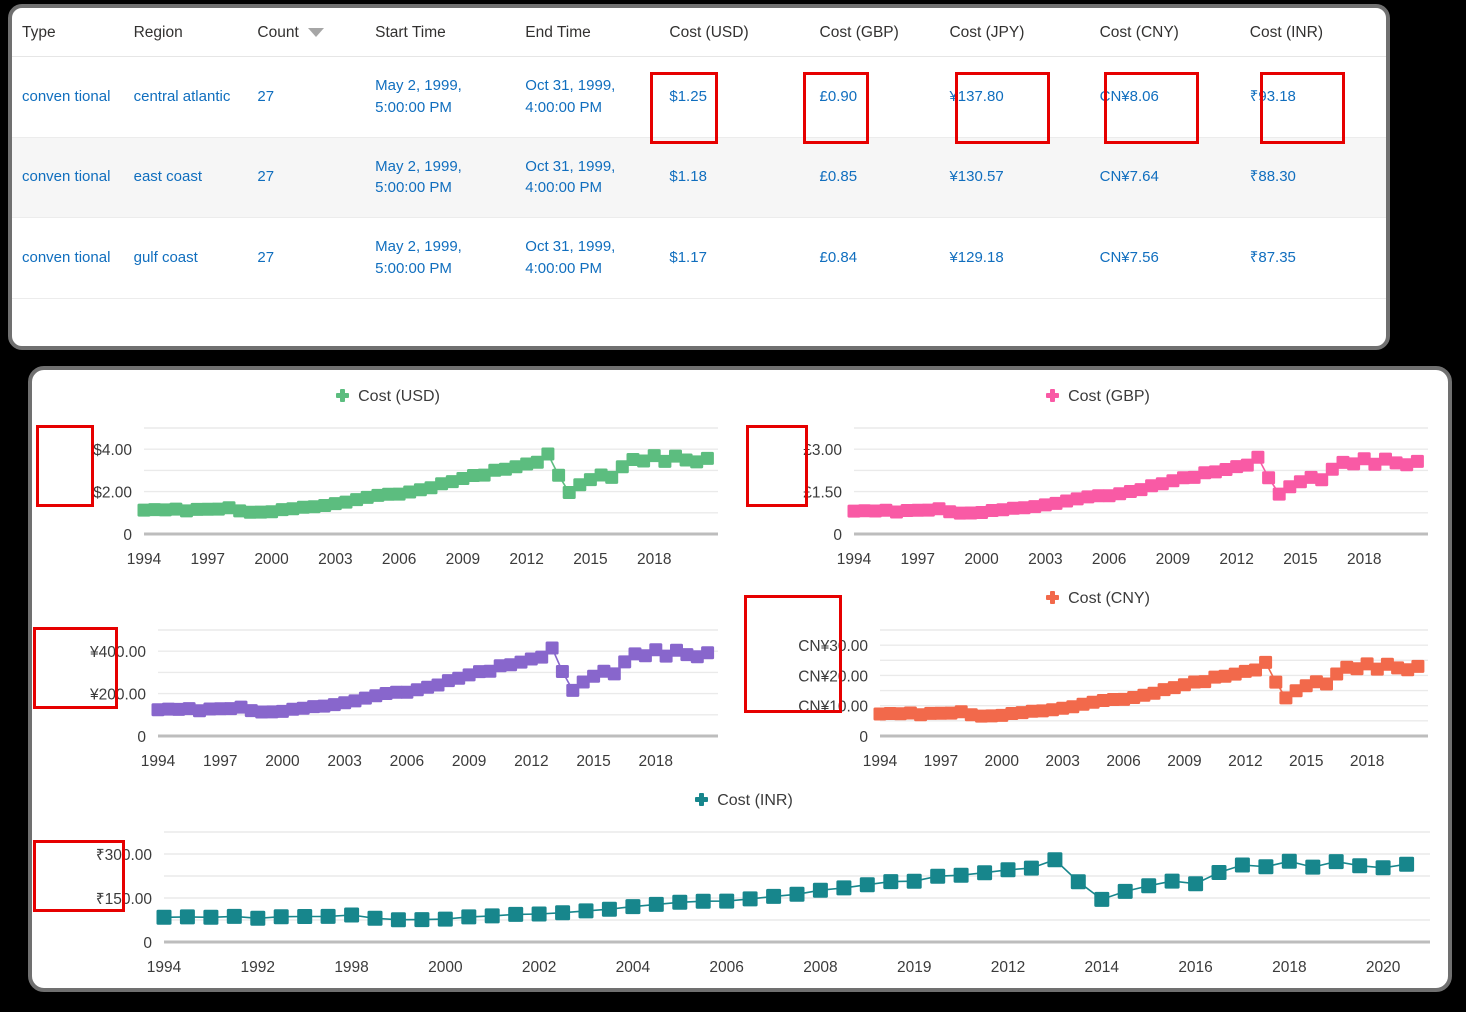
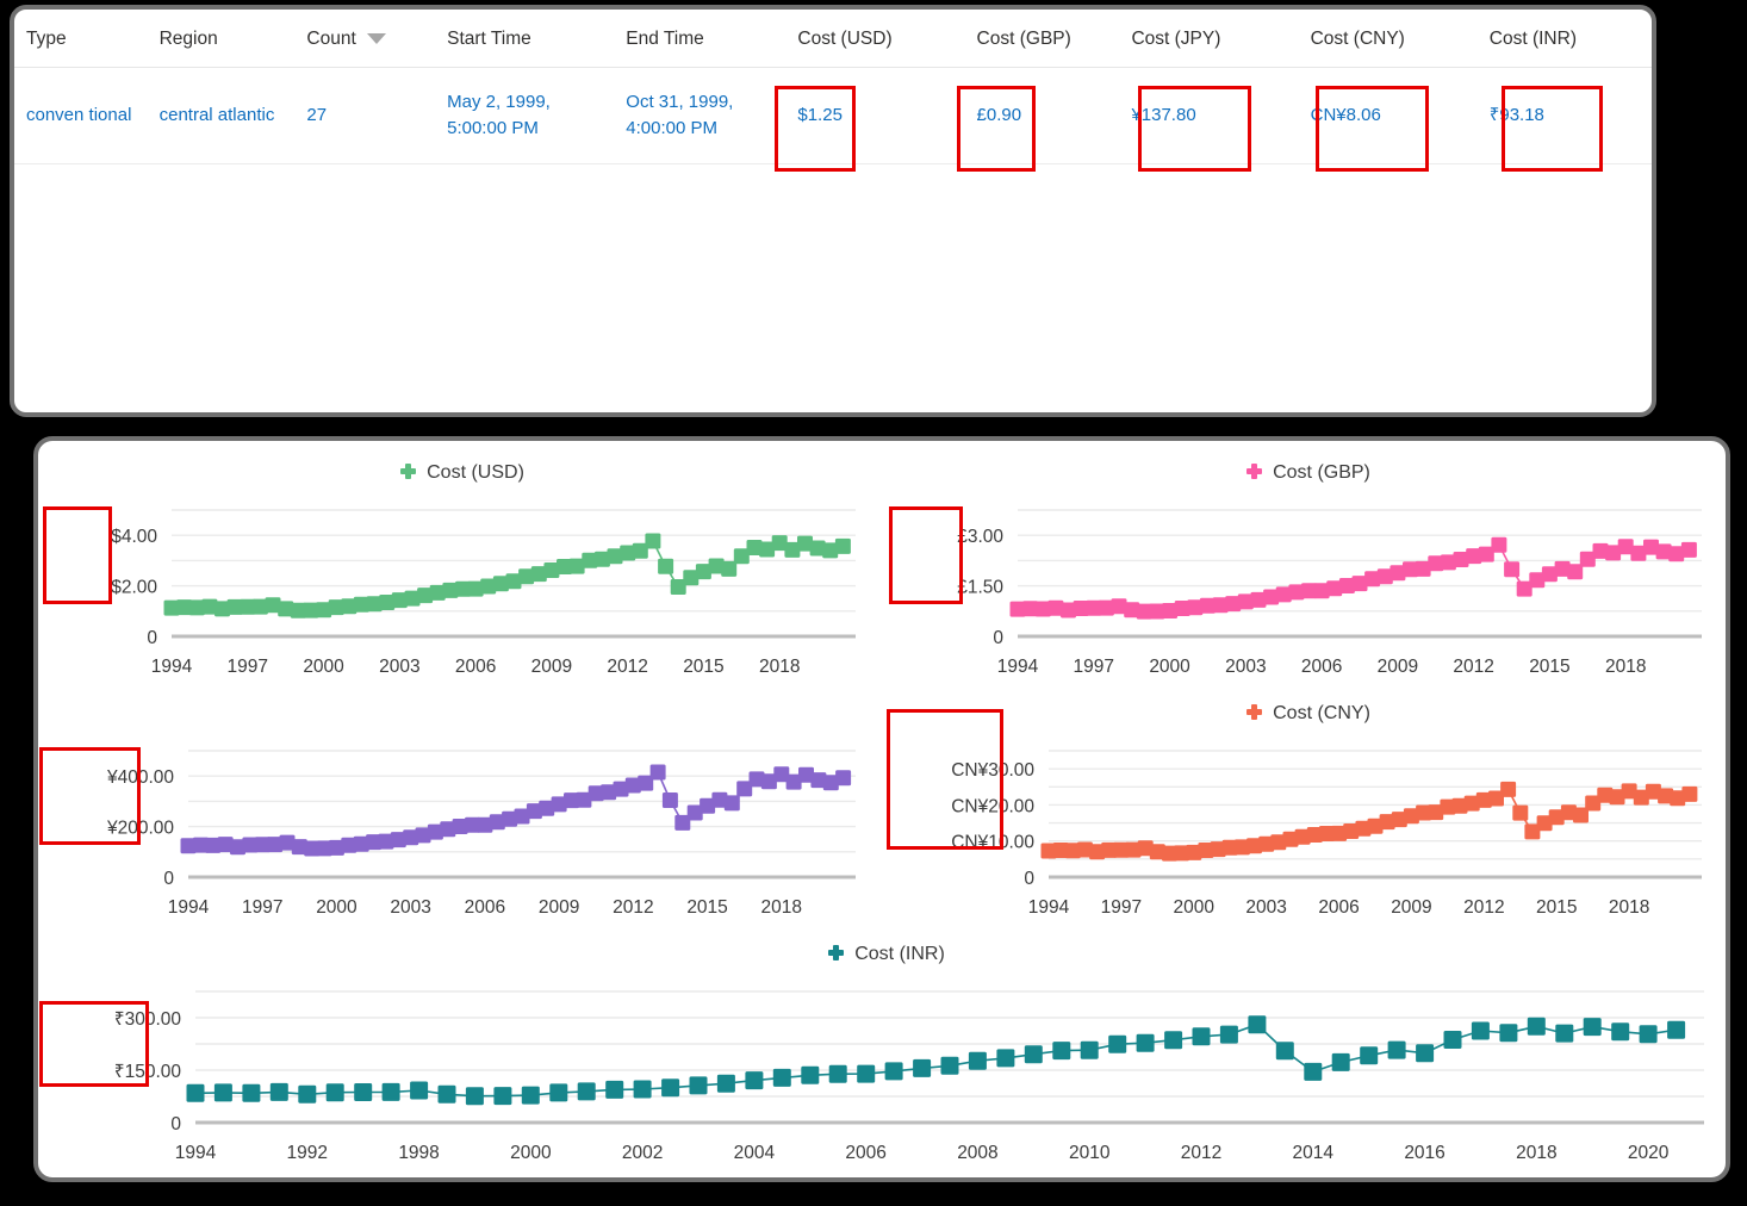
  Type	Region	Count	Start Time	End Time	Cost (USD)	Cost (GBP)	Cost (JPY)	Cost (CNY)	Cost (INR)
  conven tional	central atlantic	27	May 2, 1999, 5:00:00 PM	Oct 31, 1999, 4:00:00 PM	$1.25	£0.90	¥137.80	CN¥8.06	₹93.18
- conven tional	east coast	27	May 2, 1999, 5:00:00 PM	Oct 31, 1999, 4:00:00 PM	$1.18	£0.85	¥130.57	CN¥7.64	₹88.30
- conven tional	gulf coast	27	May 2, 1999, 5:00:00 PM	Oct 31, 1999, 4:00:00 PM	$1.17	£0.84	¥129.18	CN¥7.56	₹87.35
  Cost (USD)
  0
  $2.00
  $4.00
  1994
  1997
  2000
  2003
  2006
  2009
  2012
  2015
  2018
  Cost (GBP)
  0
  £1.50
  £3.00
  1994
  1997
  2000
  2003
  2006
  2009
  2012
  2015
  2018
  0
  ¥200.00
  ¥400.00
  1994
  1997
  2000
  2003
  2006
  2009
  2012
  2015
  2018
  Cost (CNY)
  0
  CN¥10.00
  CN¥20.00
  CN¥30.00
  1994
  1997
  2000
  2003
  2006
  2009
  2012
  2015
  2018
  Cost (INR)
  0
  ₹150.00
  ₹300.00
  1994
  1992
  1998
  2000
  2002
  2004
  2006
  2008
- 2019
+ 2010
  2012
  2014
  2016
  2018
  2020
